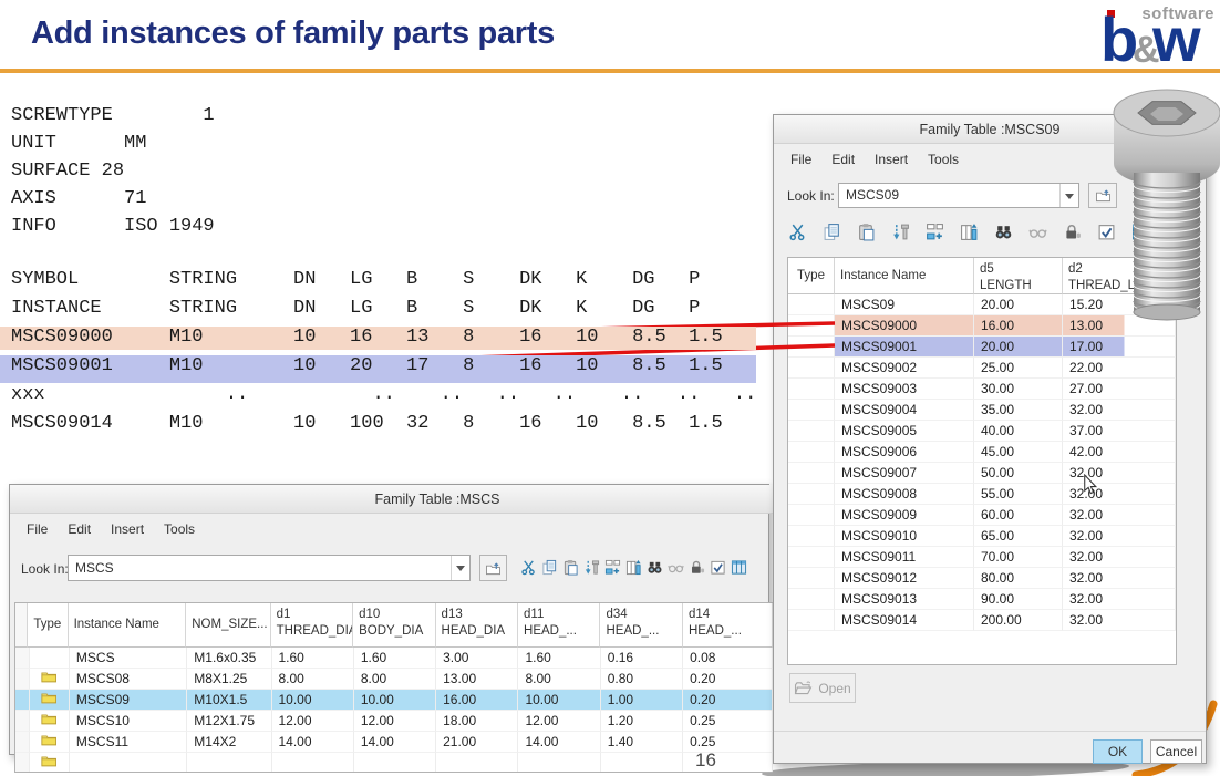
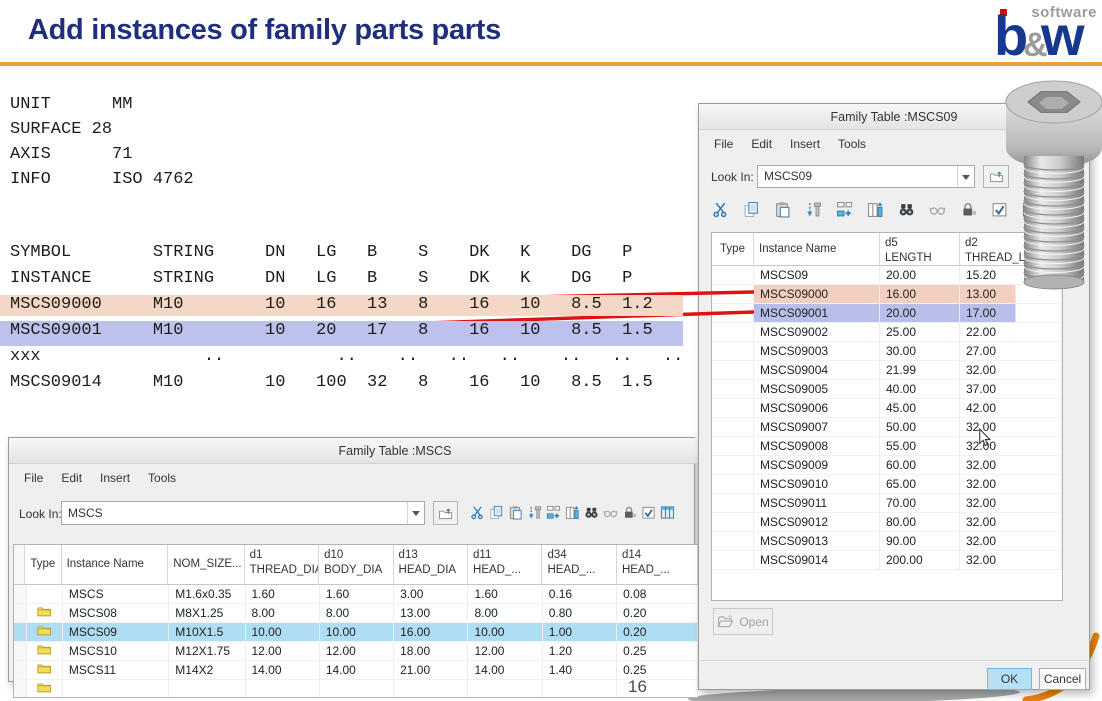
  Add instances of family parts parts
  software
  b
  &
  w
- SCREWTYPE 1
  UNIT MM
  SURFACE 28
  AXIS 71
- INFO ISO 1949
+ INFO ISO 4762
  SYMBOL STRING DN LG B S DK K DG P
  INSTANCE STRING DN LG B S DK K DG P
- MSCS09000 M10 10 16 13 8 16 10 8.5 1.5
+ MSCS09000 M10 10 16 13 8 16 10 8.5 1.2
  MSCS09001 M10 10 20 17 8 16 10 8.5 1.5
  xxx .. .. .. .. .. .. .. ..
  MSCS09014 M10 10 100 32 8 16 10 8.5 1.5
  Family Table :MSCS
  File Edit Insert Tools
  Look In
  MSCS
  Type
  Instance Name
  NOM_SIZE..
  d1
  THREAD_D
  d10
  BODY_DIA
  d13
  HEAD_DIA
  d11
  HEAD_...
  d34
  HEAD_...
  d14
  HEAD_...
  MSCS
  M1.6x0.35
  1.60
  1.60
  3.00
  1.60
  0.16
  0.08
  MSCS08
  M8X1.25
  8.00
  8.00
  13.00
  8.00
  0.80
  0.20
  MSCS09
  M10X1.5
  10.00
  10.00
  16.00
  10.00
  1.00
  0.20
  MSCS10
  M12X1.75
  12.00
  12.00
  18.00
  12.00
  1.20
  0.25
  MSCS11
  M14X2
  14.00
  14.00
  21.00
  14.00
  1.40
  0.25
  Family Table :MSCS09
  File Edit Insert Tools
  Look In:
  MSCS09
  Type
  Instance Name
  d5
  LENGTH
  d2
  THREAD_L
  MSCS09
  20.00
  15.20
  MSCS09000
  16.00
  13.00
  MSCS09001
  20.00
  17.00
  MSCS09002
  25.00
  22.00
  MSCS09003
  30.00
  27.00
  MSCS09004
- 35.00
+ 21.99
  32.00
  MSCS09005
  40.00
  37.00
  MSCS09006
  45.00
  42.00
  MSCS09007
  50.00
  32.00
  MSCS09008
  55.00
  32.00
  MSCS09009
  60.00
  32.00
  MSCS09010
  65.00
  32.00
  MSCS09011
  70.00
  32.00
  MSCS09012
  80.00
  32.00
  MSCS09013
  90.00
  32.00
  MSCS09014
  200.00
  32.00
  Open
  OK
  Cancel
  16
